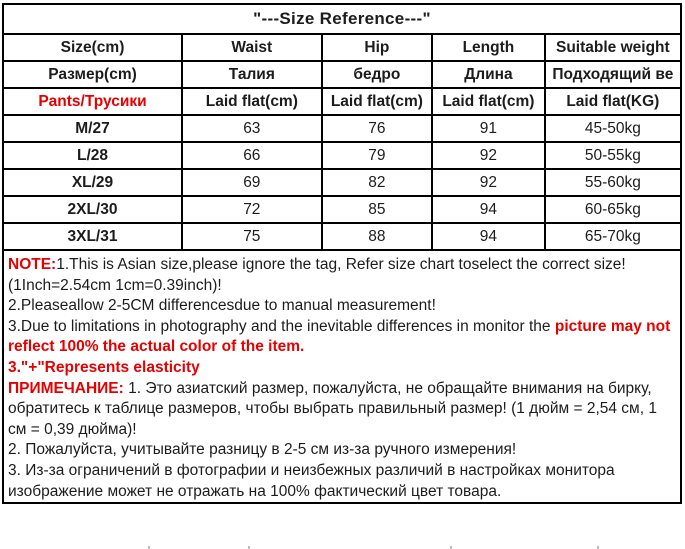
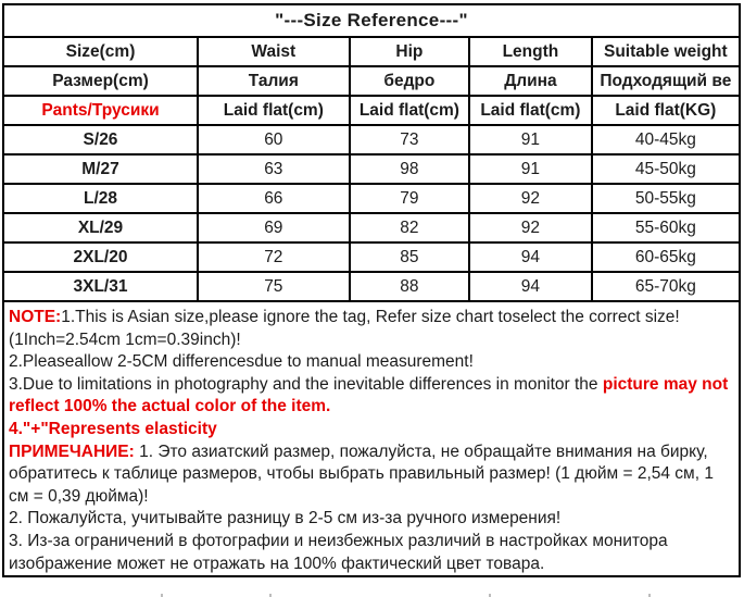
  "---Size Reference---"
  Size(cm)	Waist	Hip	Length	Suitable weight
  Размер(cm)	Талия	бедро	Длина	Подходящий ве
  Pants/Трусики	Laid flat(cm)	Laid flat(cm)	Laid flat(cm)	Laid flat(KG)
+ S/26	60	73	91	40-45kg
- M/27	63	76	91	45-50kg
+ M/27	63	98	91	45-50kg
  L/28	66	79	92	50-55kg
  XL/29	69	82	92	55-60kg
- 2XL/30	72	85	94	60-65kg
+ 2XL/20	72	85	94	60-65kg
  3XL/31	75	88	94	65-70kg
  NOTE:1.This is Asian size,please ignore the tag, Refer size chart toselect the correct size!(1Inch=2.54cm 1cm=0.39inch)!
  2.Pleaseallow 2-5CM differencesdue to manual measurement!
  3.Due to limitations in photography and the inevitable differences in monitor the picture may not reflect 100% the actual color of the item.
- 3."+"Represents elasticity
+ 4."+"Represents elasticity
  ПРИМЕЧАНИЕ: 1. Это азиатский размер, пожалуйста, не обращайте внимания на бирку, обратитесь к таблице размеров, чтобы выбрать правильный размер! (1 дюйм = 2,54 см, 1 см = 0,39 дюйма)!
  2. Пожалуйста, учитывайте разницу в 2-5 см из-за ручного измерения!
  3. Из-за ограничений в фотографии и неизбежных различий в настройках монитора изображение может не отражать на 100% фактический цвет товара.
